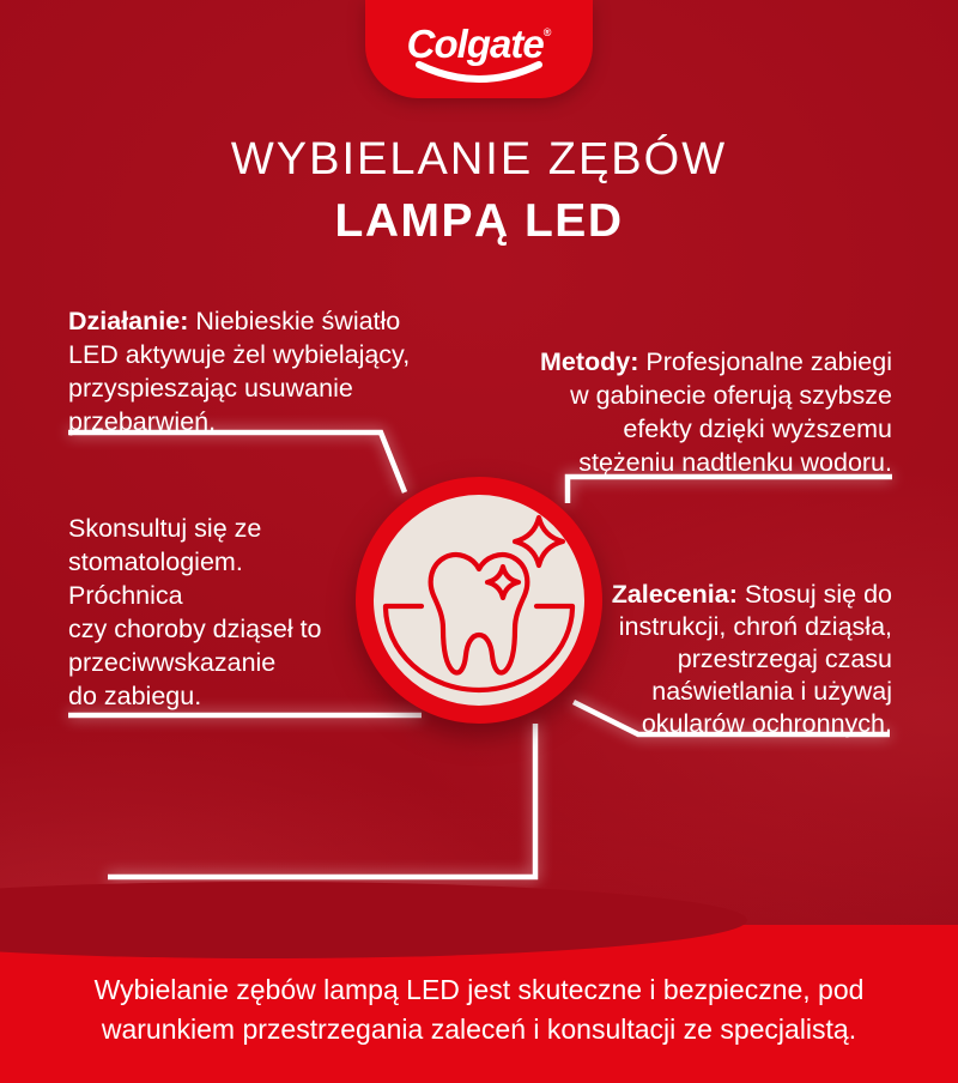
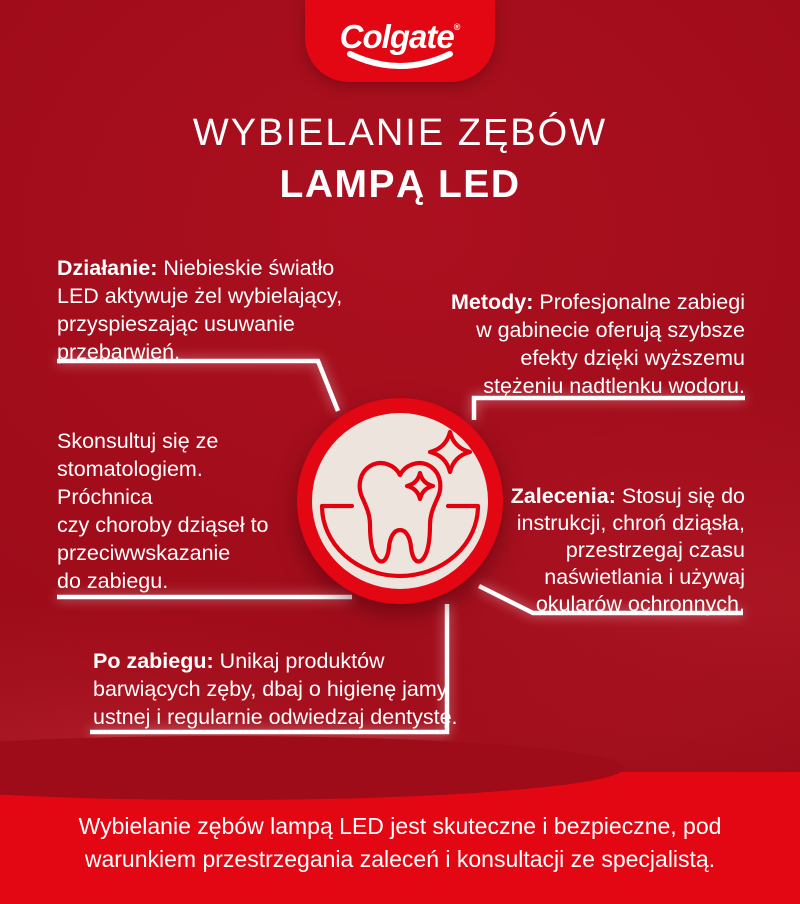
  Colgate®
  WYBIELANIE ZĘBÓW
  LAMPĄ LED
  Działanie: Niebieskie światło
  LED aktywuje żel wybielający,
  przyspieszając usuwanie
  przebarwień.
  Metody: Profesjonalne zabiegi
  w gabinecie oferują szybsze
  efekty dzięki wyższemu
  stężeniu nadtlenku wodoru.
  Skonsultuj się ze
  stomatologiem.
  Próchnica
  czy choroby dziąseł to
  przeciwwskazanie
  do zabiegu.
  Zalecenia: Stosuj się do
  instrukcji, chroń dziąsła,
  przestrzegaj czasu
  naświetlania i używaj
  okularów ochronnych.
+ Po zabiegu: Unikaj produktów
+ barwiących zęby, dbaj o higienę jamy
+ ustnej i regularnie odwiedzaj dentystę.
  Wybielanie zębów lampą LED jest skuteczne i bezpieczne, pod
  warunkiem przestrzegania zaleceń i konsultacji ze specjalistą.
